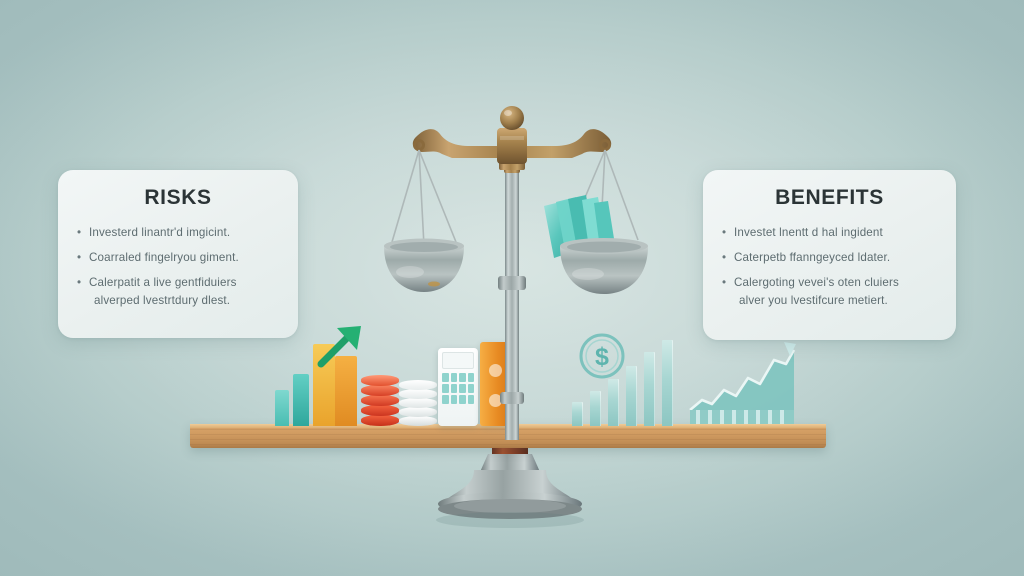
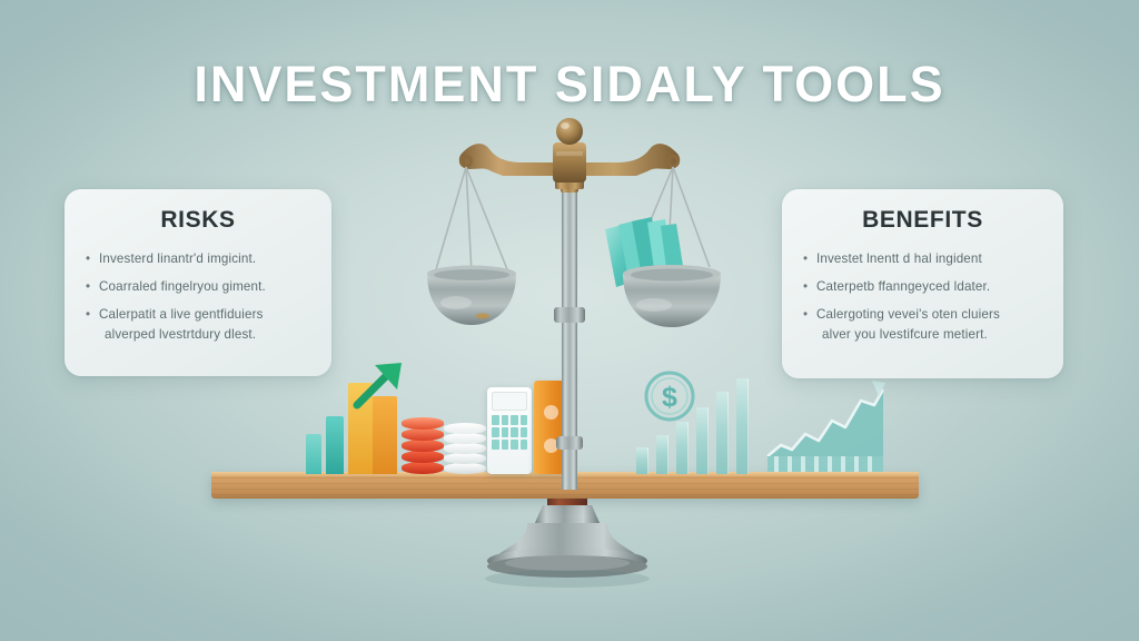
+ INVESTMENT SIDALY TOOLS
  $
  RISKS
  •
  Investerd linantr'd imgicint.
  •
  Coarraled fingelryou giment.
  •
  Calerpatit a live gentfiduiers
  alverped lvestrtdury dlest.
  BENEFITS
  •
  Investet lnentt d hal ingident
  •
  Caterpetb ffanngeyced ldater.
  •
  Calergoting vevei's oten cluiers
  alver you lvestifcure metiert.
